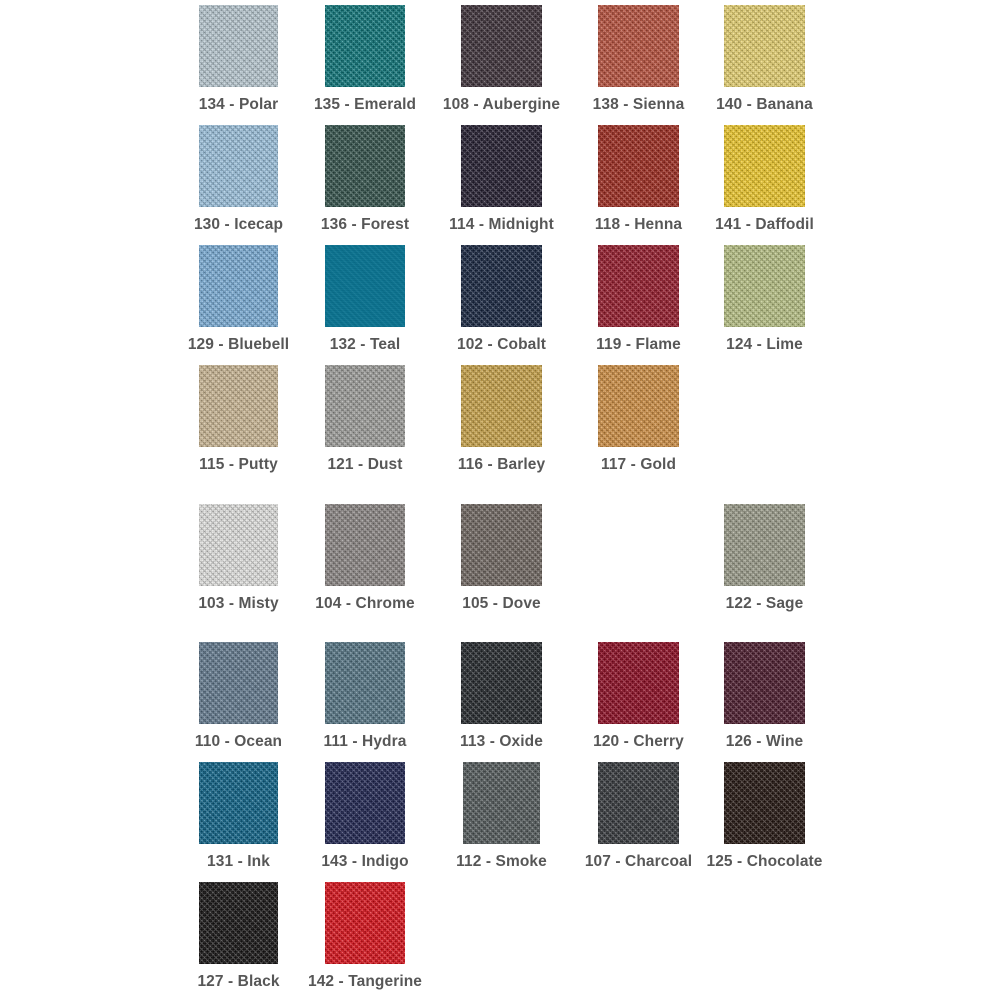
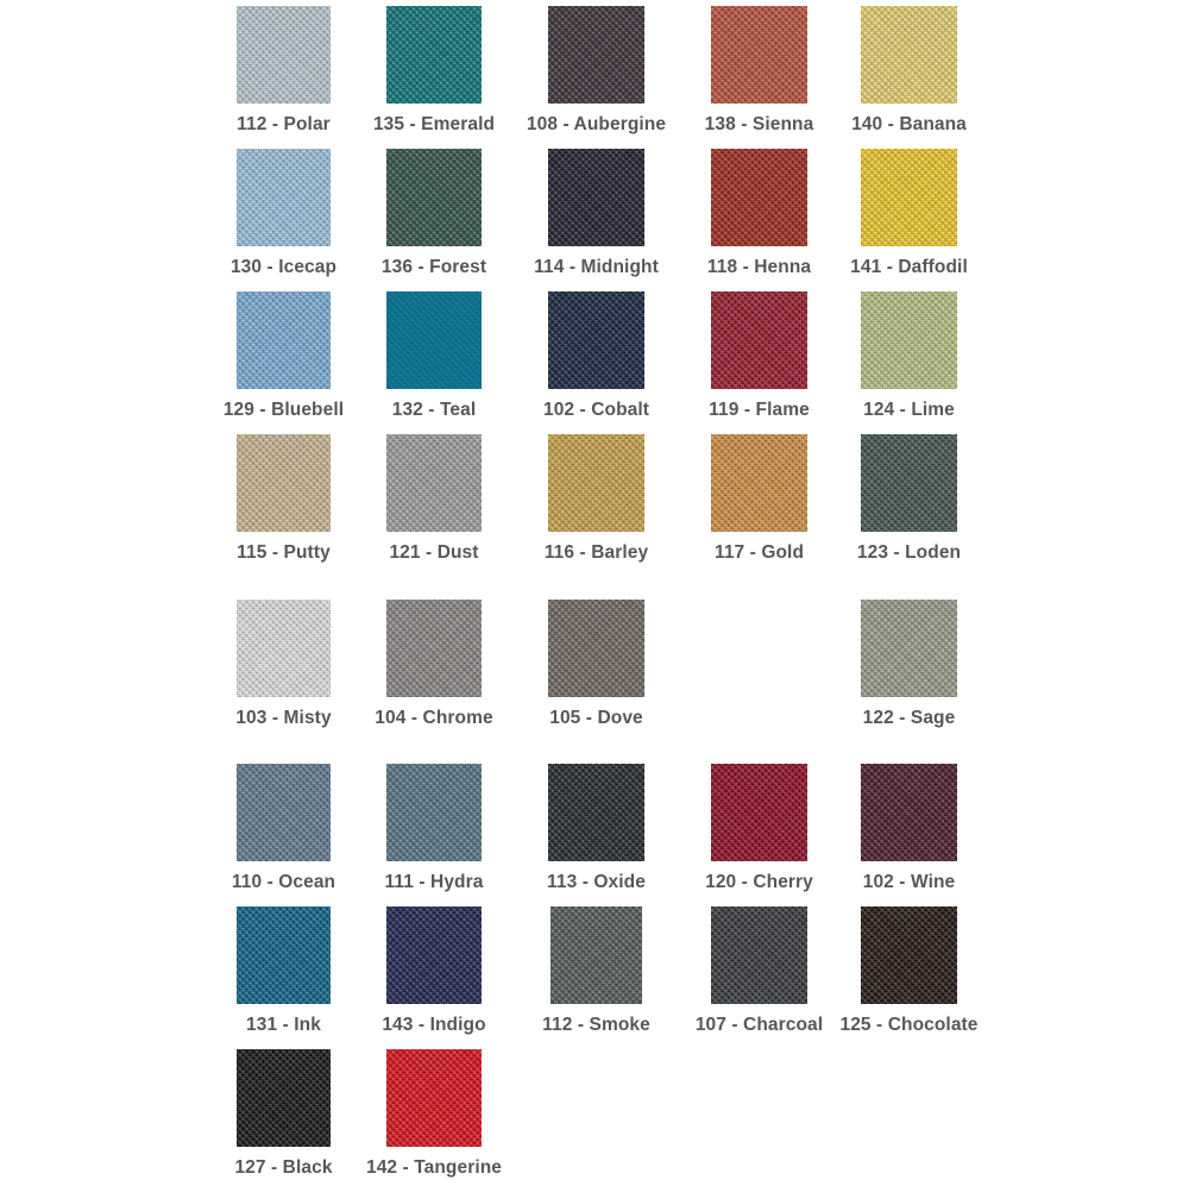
- 134 - Polar
+ 112 - Polar
  135 - Emerald
  108 - Aubergine
  138 - Sienna
  140 - Banana
  130 - Icecap
  136 - Forest
  114 - Midnight
  118 - Henna
  141 - Daffodil
  129 - Bluebell
  132 - Teal
  102 - Cobalt
  119 - Flame
  124 - Lime
  115 - Putty
  121 - Dust
  116 - Barley
  117 - Gold
+ 123 - Loden
  103 - Misty
  104 - Chrome
  105 - Dove
  122 - Sage
  110 - Ocean
  111 - Hydra
  113 - Oxide
  120 - Cherry
- 126 - Wine
+ 102 - Wine
  131 - Ink
  143 - Indigo
  112 - Smoke
  107 - Charcoal
  125 - Chocolate
  127 - Black
  142 - Tangerine
